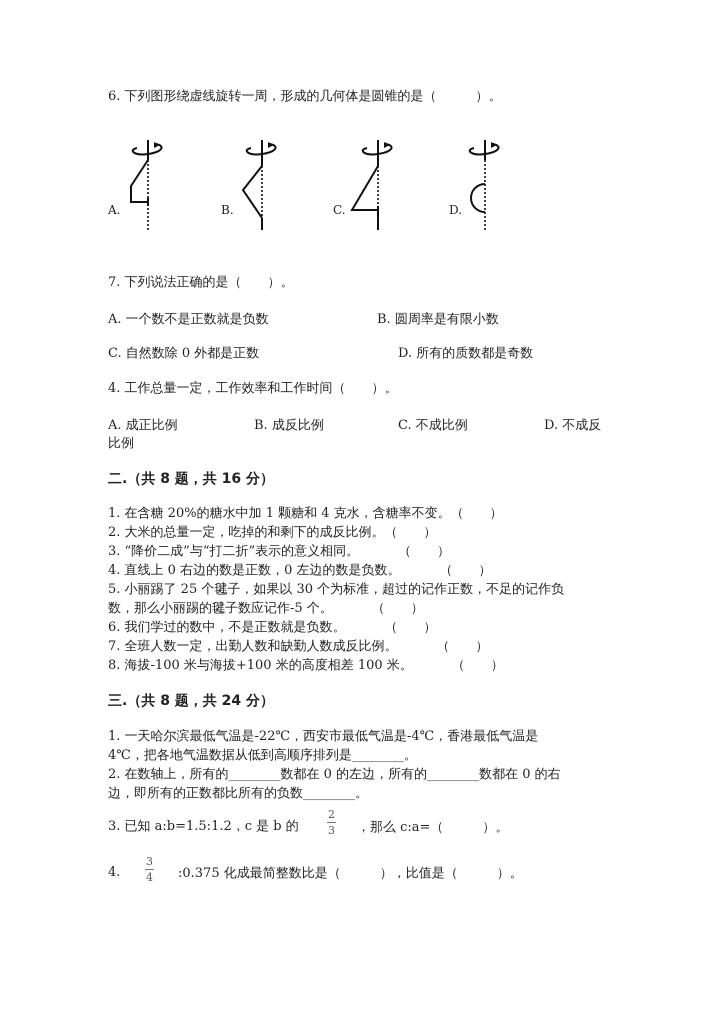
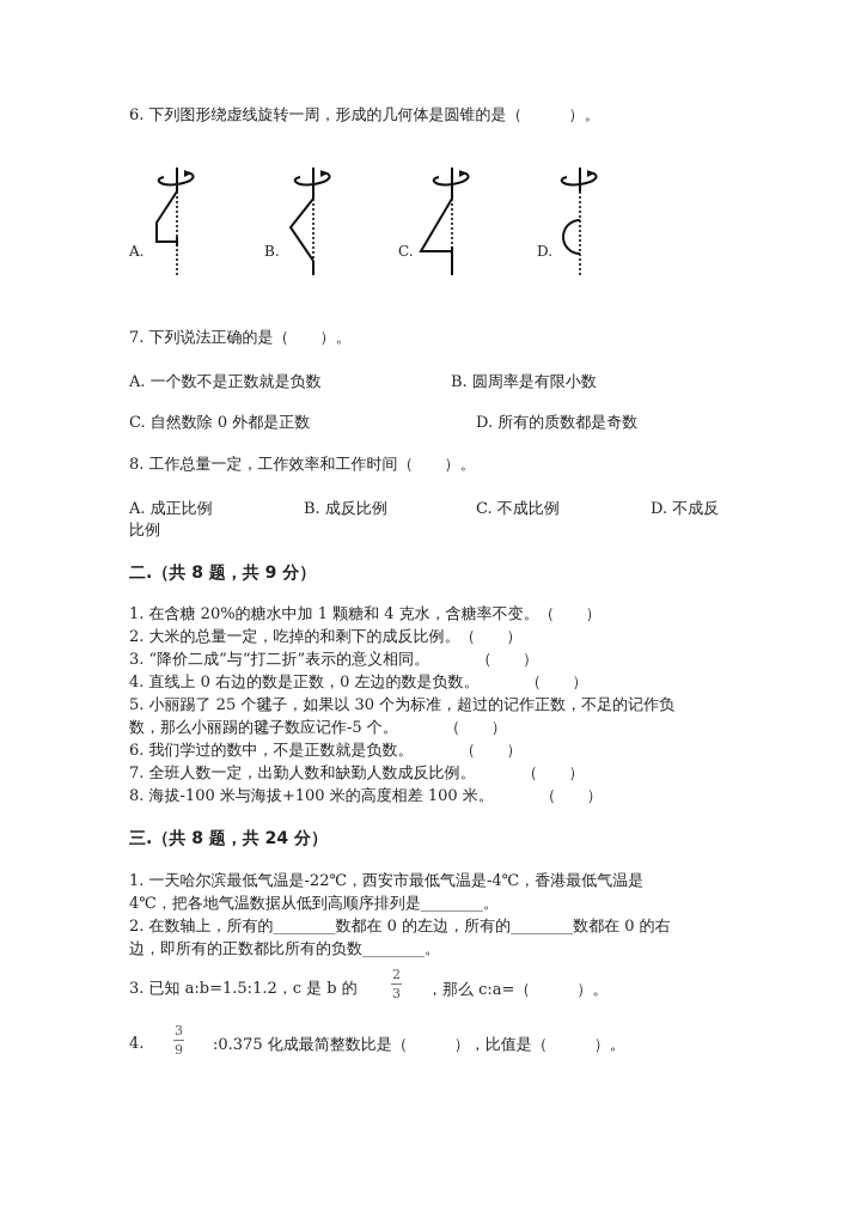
  6. 下列图形绕虚线旋转一周，形成的几何体是圆锥的是（ ）。
  A.
  B.
  C.
  D.
  7. 下列说法正确的是（ ）。
  A. 一个数不是正数就是负数
  B. 圆周率是有限小数
  C. 自然数除 0 外都是正数
  D. 所有的质数都是奇数
- 4. 工作总量一定，工作效率和工作时间（ ）。
+ 8. 工作总量一定，工作效率和工作时间（ ）。
  A. 成正比例
  B. 成反比例
  C. 不成比例
  D. 不成反
  比例
- 二.（共 8 题，共 16 分）
+ 二.（共 8 题，共 9 分）
  1. 在含糖 20%的糖水中加 1 颗糖和 4 克水，含糖率不变。（ ）
  2. 大米的总量一定，吃掉的和剩下的成反比例。（ ）
  3. “降价二成”与“打二折”表示的意义相同。 （ ）
  4. 直线上 0 右边的数是正数，0 左边的数是负数。 （ ）
  5. 小丽踢了 25 个毽子，如果以 30 个为标准，超过的记作正数，不足的记作负
  数，那么小丽踢的毽子数应记作-5 个。 （ ）
  6. 我们学过的数中，不是正数就是负数。 （ ）
  7. 全班人数一定，出勤人数和缺勤人数成反比例。 （ ）
  8. 海拔-100 米与海拔+100 米的高度相差 100 米。 （ ）
  三.（共 8 题，共 24 分）
  1. 一天哈尔滨最低气温是-22℃，西安市最低气温是-4℃，香港最低气温是
  4℃，把各地气温数据从低到高顺序排列是________。
  2. 在数轴上，所有的________数都在 0 的左边，所有的________数都在 0 的右
  边，即所有的正数都比所有的负数________。
  3. 已知 a:b=1.5:1.2，c 是 b 的
  2
  3
  ，那么 c:a=（ ）。
  4.
  3
- 4
+ 9
  :0.375 化成最简整数比是（ ），比值是（ ）。
